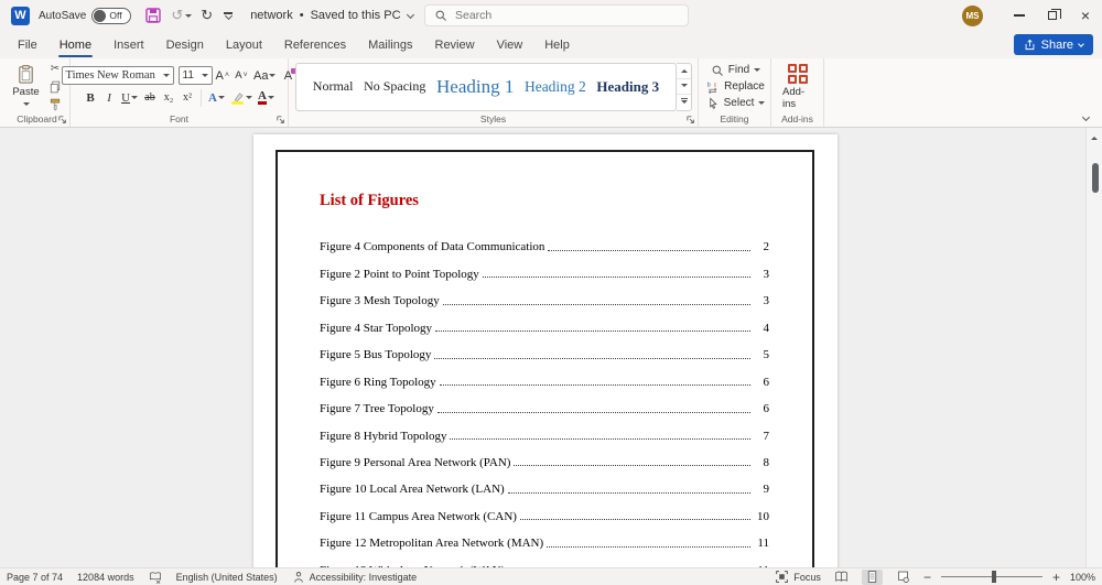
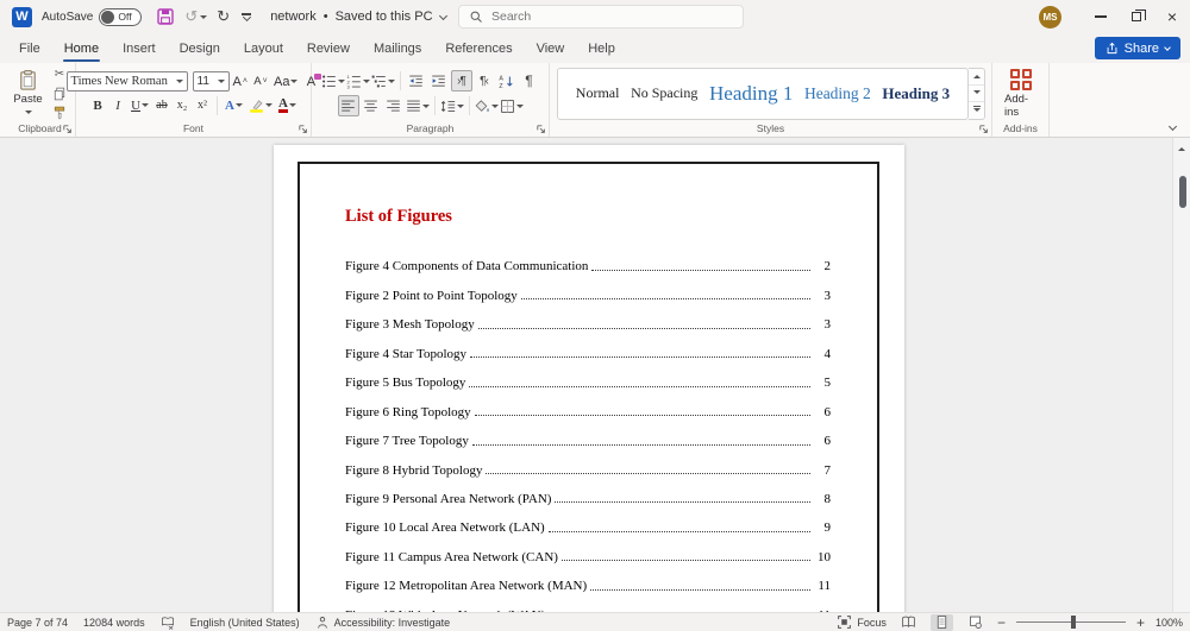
  W
  AutoSave
  Off
  ↺
  ↻
  network
  •
  Saved to this PC
  Search
  MS
  ×
  File
  Home
  Insert
  Design
  Layout
- References
+ Review
  Mailings
- Review
+ References
  View
  Help
  Share
  Paste
  ✂
  Clipboard
  Times New Roman
  11
  A
  A
  Aa
  A
  B
  I
  U
  ab
  x₂
  x²
  A
  A
  Font
+ ›¶
+ ¶‹
+ ¶
+ Paragraph
  Normal
  No Spacing
  Heading 1
  Heading 2
  Heading 3
  Styles
- Find
- Replace
- Select
- Editing
  Add-ins
  Add-ins
  List of Figures
  Figure 4 Components of Data Communication
  2
  Figure 2 Point to Point Topology
  3
  Figure 3 Mesh Topology
  3
  Figure 4 Star Topology
  4
  Figure 5 Bus Topology
  5
  Figure 6 Ring Topology
  6
  Figure 7 Tree Topology
  6
  Figure 8 Hybrid Topology
  7
  Figure 9 Personal Area Network (PAN)
  8
  Figure 10 Local Area Network (LAN)
  9
  Figure 11 Campus Area Network (CAN)
  10
  Figure 12 Metropolitan Area Network (MAN)
  11
  Page 7 of 74
  12084 words
  English (United States)
  Accessibility: Investigate
  Focus
  −
  +
  100%
